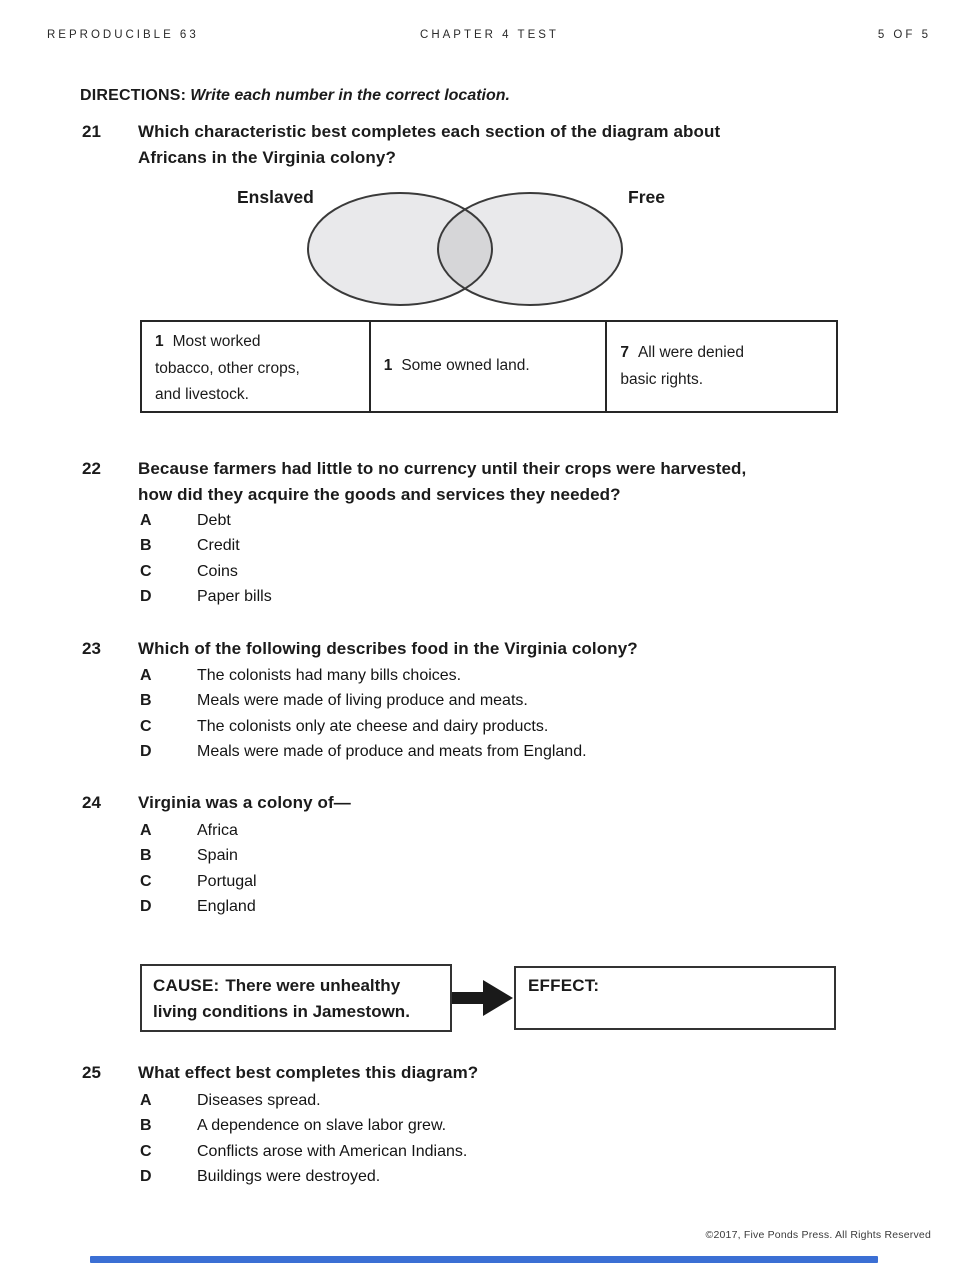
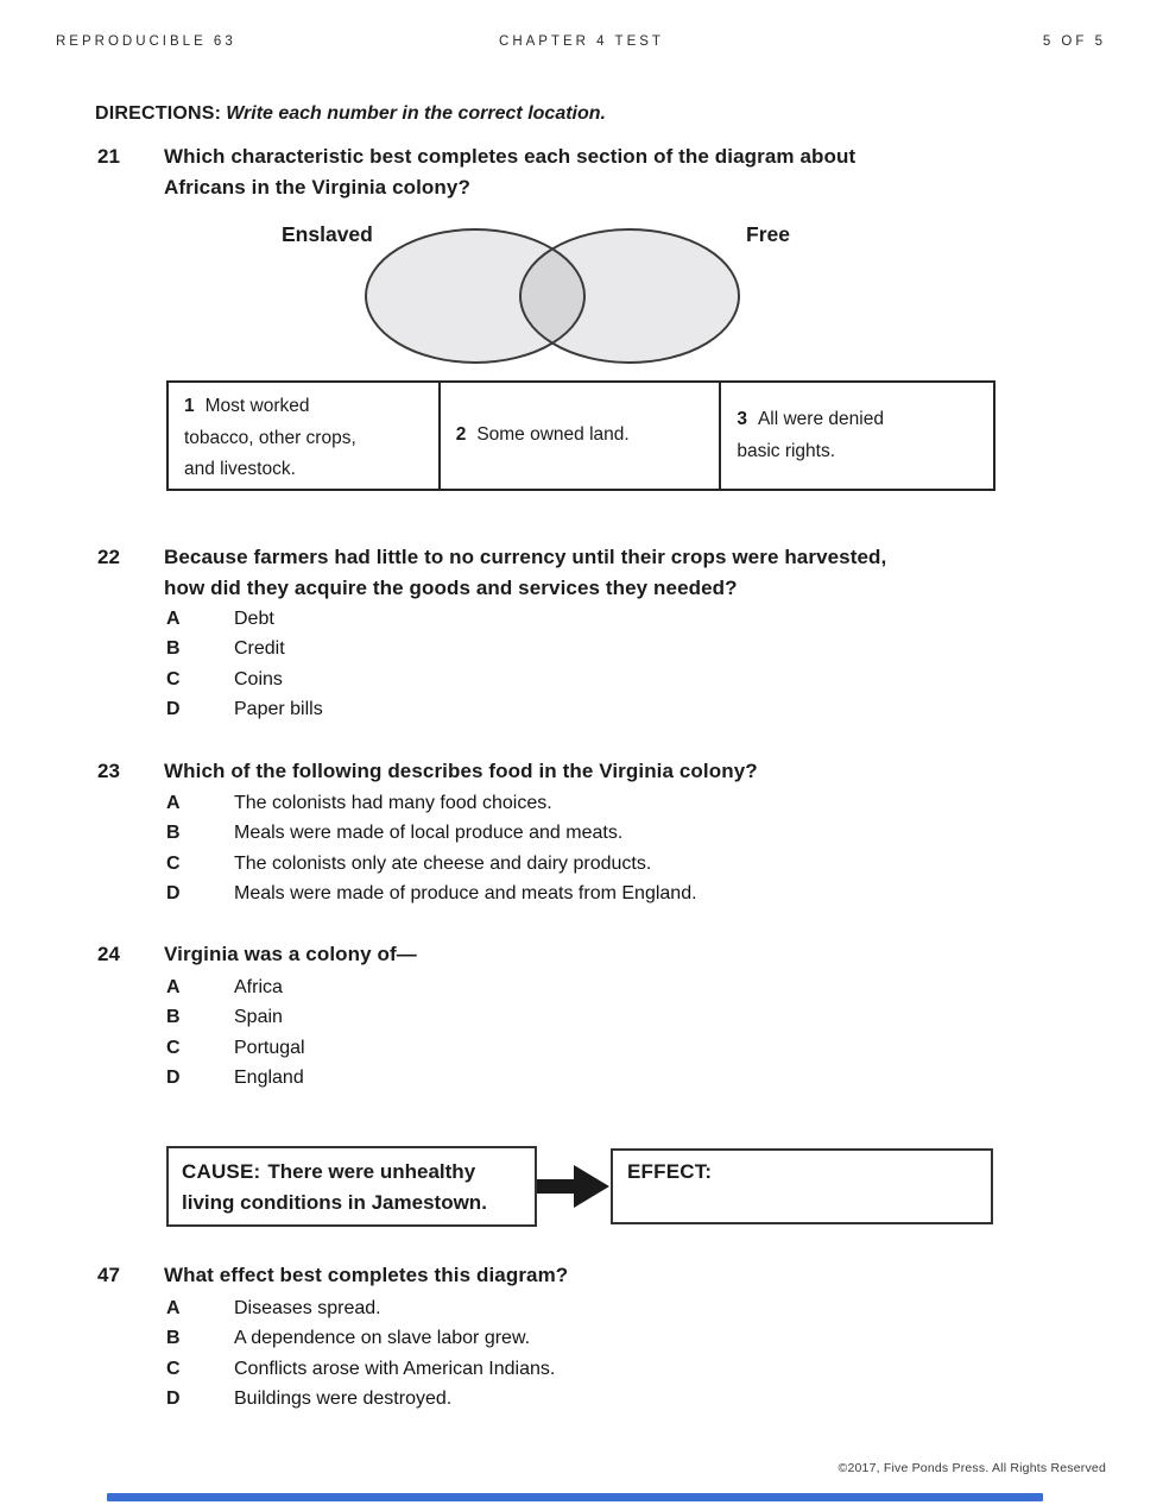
  REPRODUCIBLE 63
  CHAPTER 4 TEST
  5 OF 5
  DIRECTIONS: Write each number in the correct location.
  21
  Which characteristic best completes each section of the diagram about
  Africans in the Virginia colony?
  Enslaved
  Free
  1 Most worked
  tobacco, other crops,
  and livestock.
- 1 Some owned land.
+ 2 Some owned land.
- 7 All were denied
+ 3 All were denied
  basic rights.
  22
  Because farmers had little to no currency until their crops were harvested,
  how did they acquire the goods and services they needed?
  A Debt
  B Credit
  C Coins
  D Paper bills
  23
  Which of the following describes food in the Virginia colony?
- A The colonists had many bills choices.
+ A The colonists had many food choices.
- B Meals were made of living produce and meats.
+ B Meals were made of local produce and meats.
  C The colonists only ate cheese and dairy products.
  D Meals were made of produce and meats from England.
  24
  Virginia was a colony of—
  A Africa
  B Spain
  C Portugal
  D England
  CAUSE: There were unhealthy
  living conditions in Jamestown.
  EFFECT:
- 25
+ 47
  What effect best completes this diagram?
  A Diseases spread.
  B A dependence on slave labor grew.
  C Conflicts arose with American Indians.
  D Buildings were destroyed.
  ©2017, Five Ponds Press. All Rights Reserved
